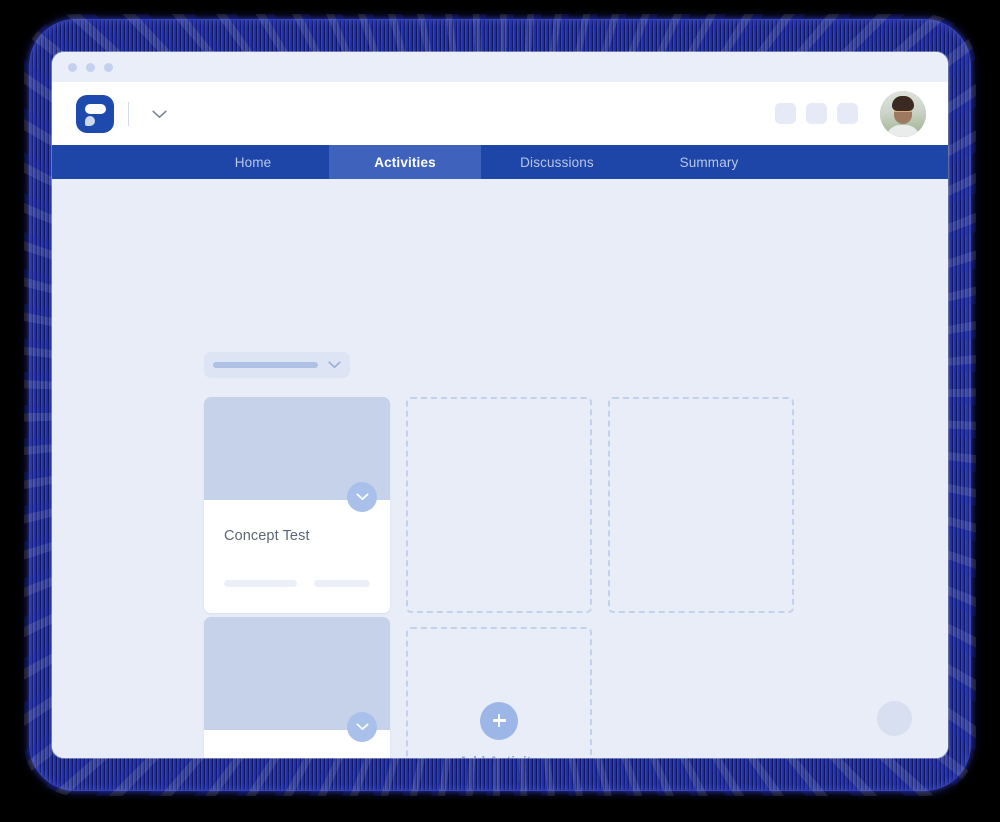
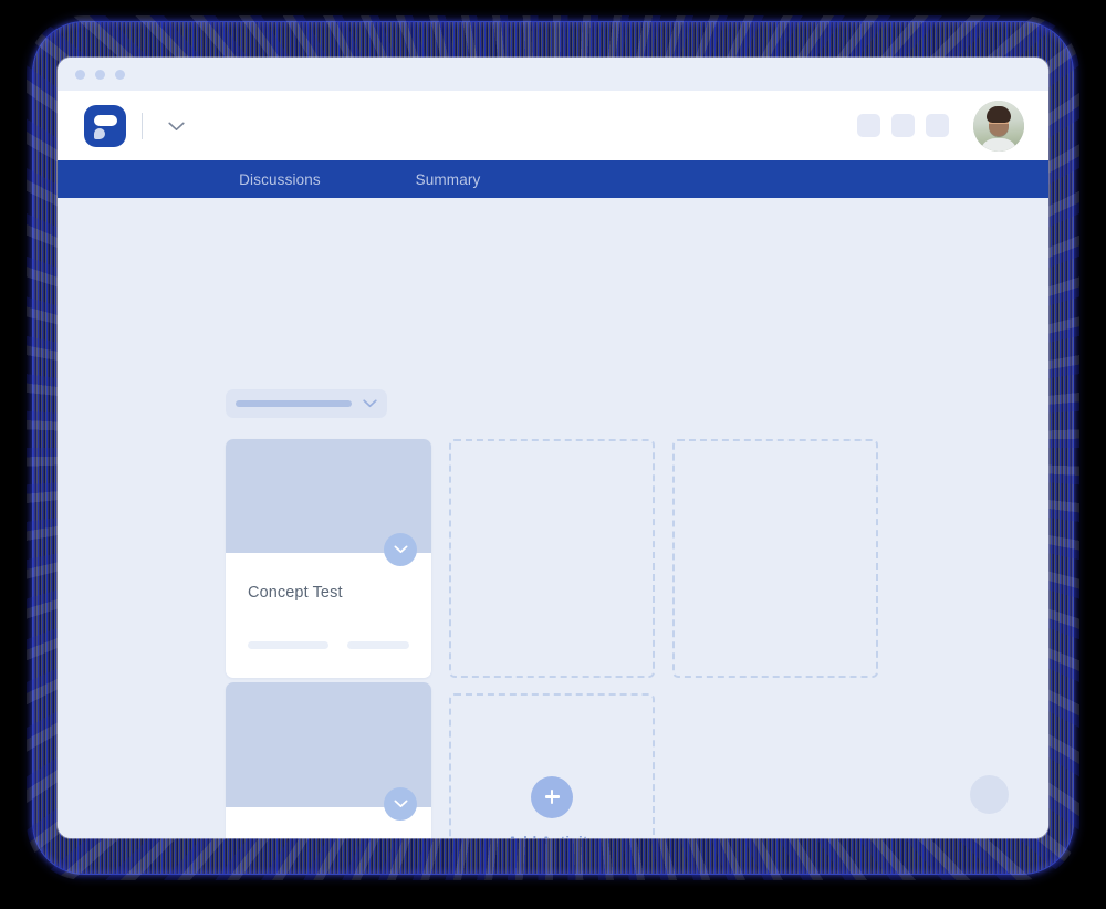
- Home
- Activities
  Discussions
  Summary
  Concept Test
